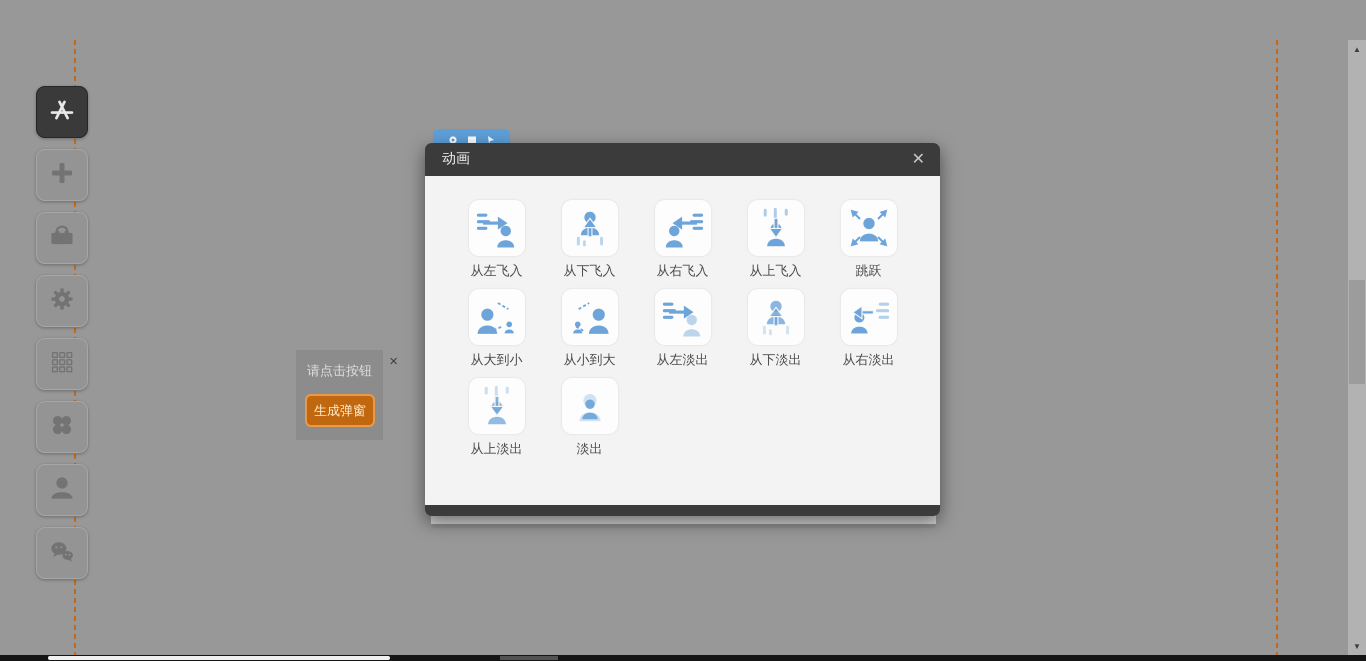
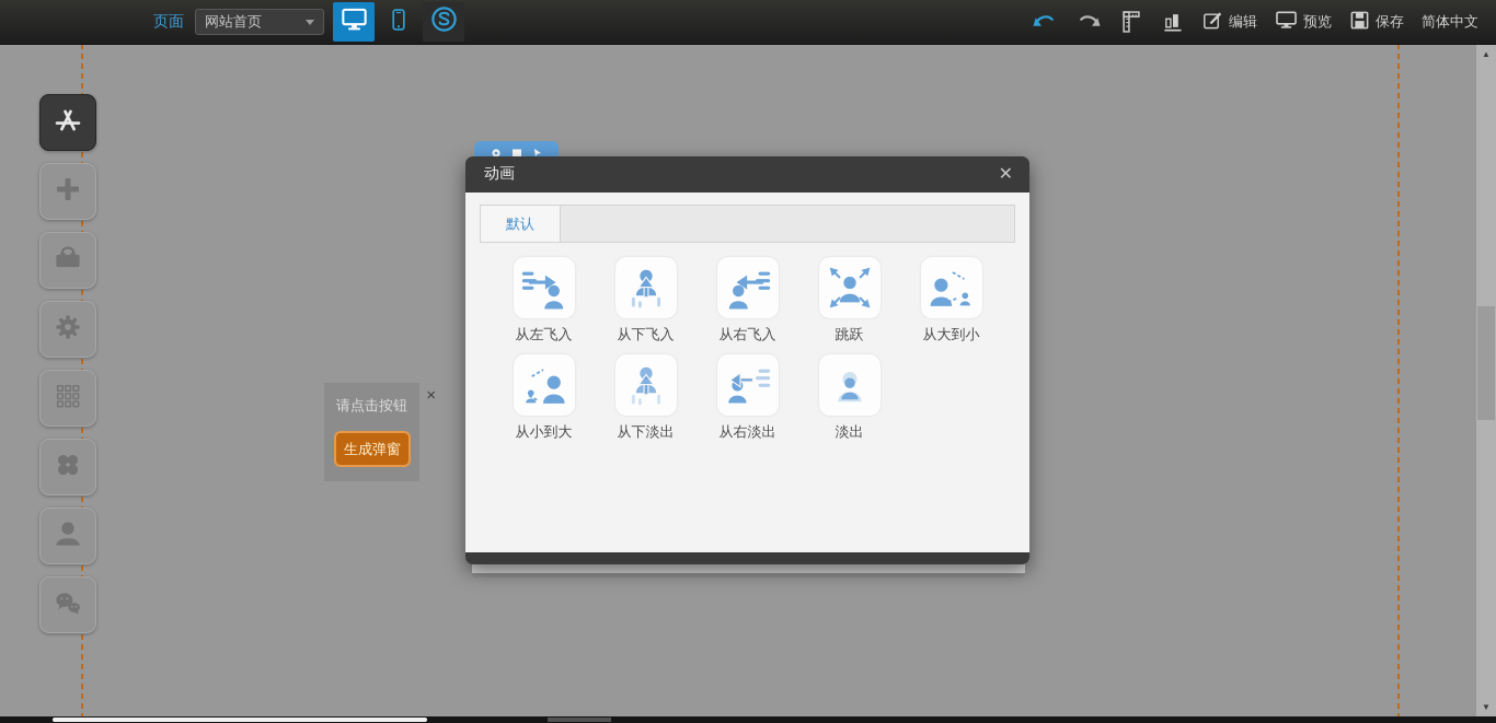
+ 页面
+ 网站首页
+ 编辑
+ 预览
+ 保存
+ 简体中文
  请点击按钮
  生成弹窗
  ×
  动画
  ✕
+ 默认
  从左飞入
  从下飞入
  从右飞入
- 从上飞入
  跳跃
  从大到小
  从小到大
- 从左淡出
  从下淡出
  从右淡出
- 从上淡出
  淡出
  ▲
  ▼
